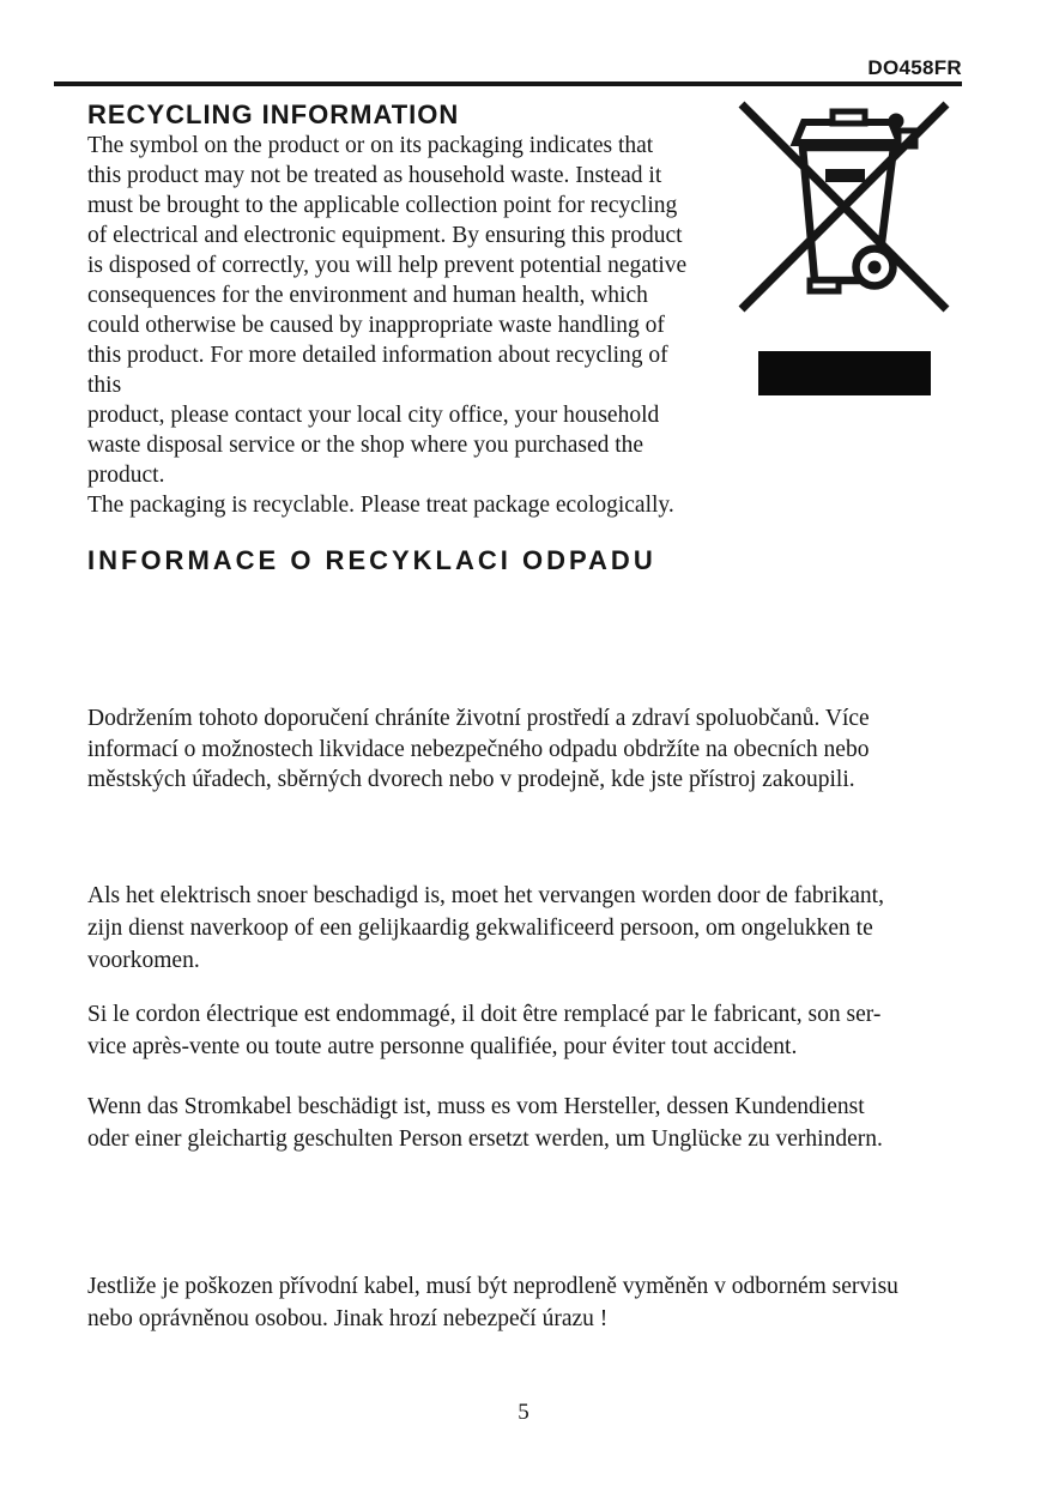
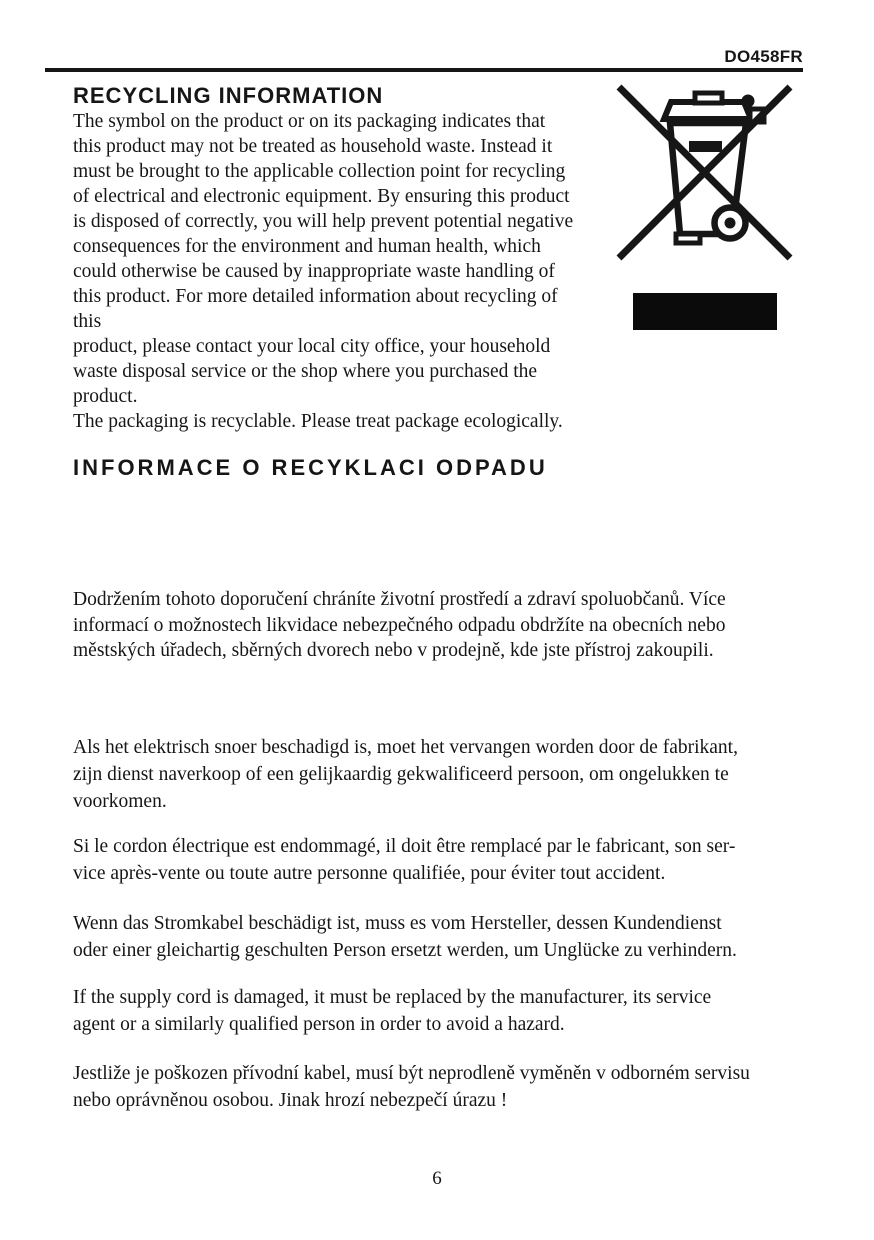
  DO458FR
  RECYCLING INFORMATION
  The symbol on the product or on its packaging indicates that
  this product may not be treated as household waste. Instead it
  must be brought to the applicable collection point for recycling
  of electrical and electronic equipment. By ensuring this product
  is disposed of correctly, you will help prevent potential negative
  consequences for the environment and human health, which
  could otherwise be caused by inappropriate waste handling of
  this product. For more detailed information about recycling of
  this
  product, please contact your local city office, your household
  waste disposal service or the shop where you purchased the
  product.
  The packaging is recyclable. Please treat package ecologically.
  INFORMACE O RECYKLACI ODPADU
  Dodržením tohoto doporučení chráníte životní prostředí a zdraví spoluobčanů. Více
  informací o možnostech likvidace nebezpečného odpadu obdržíte na obecních nebo
  městských úřadech, sběrných dvorech nebo v prodejně, kde jste přístroj zakoupili.
  Als het elektrisch snoer beschadigd is, moet het vervangen worden door de fabrikant,
  zijn dienst naverkoop of een gelijkaardig gekwalificeerd persoon, om ongelukken te
  voorkomen.
  Si le cordon électrique est endommagé, il doit être remplacé par le fabricant, son ser-
  vice après-vente ou toute autre personne qualifiée, pour éviter tout accident.
  Wenn das Stromkabel beschädigt ist, muss es vom Hersteller, dessen Kundendienst
  oder einer gleichartig geschulten Person ersetzt werden, um Unglücke zu verhindern.
+ If the supply cord is damaged, it must be replaced by the manufacturer, its service
+ agent or a similarly qualified person in order to avoid a hazard.
  Jestliže je poškozen přívodní kabel, musí být neprodleně vyměněn v odborném servisu
  nebo oprávněnou osobou. Jinak hrozí nebezpečí úrazu !
- 5
+ 6
